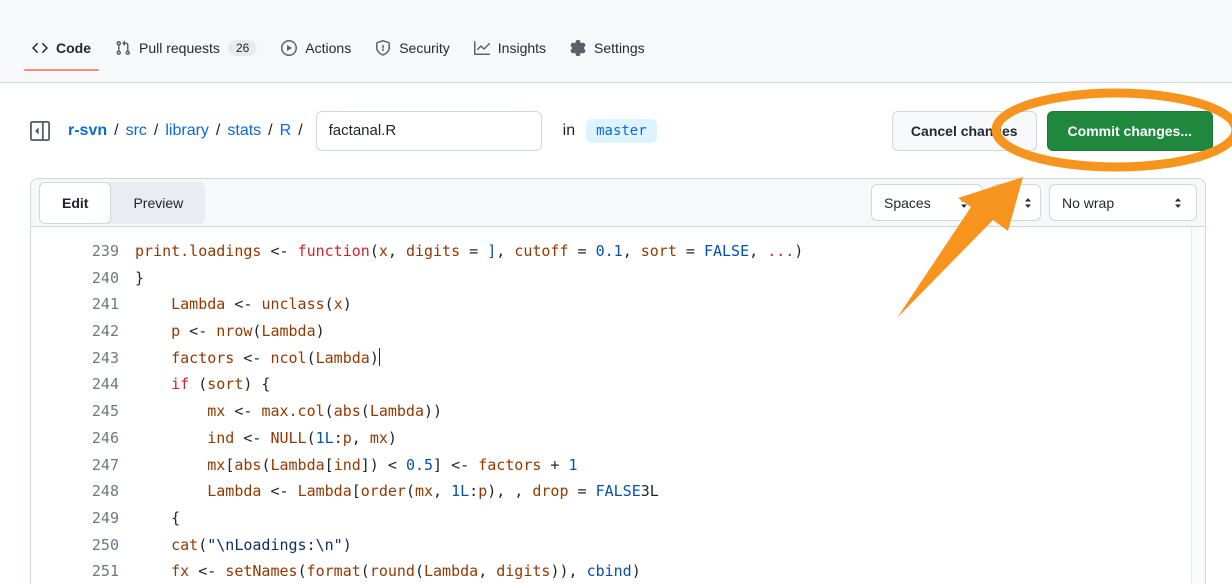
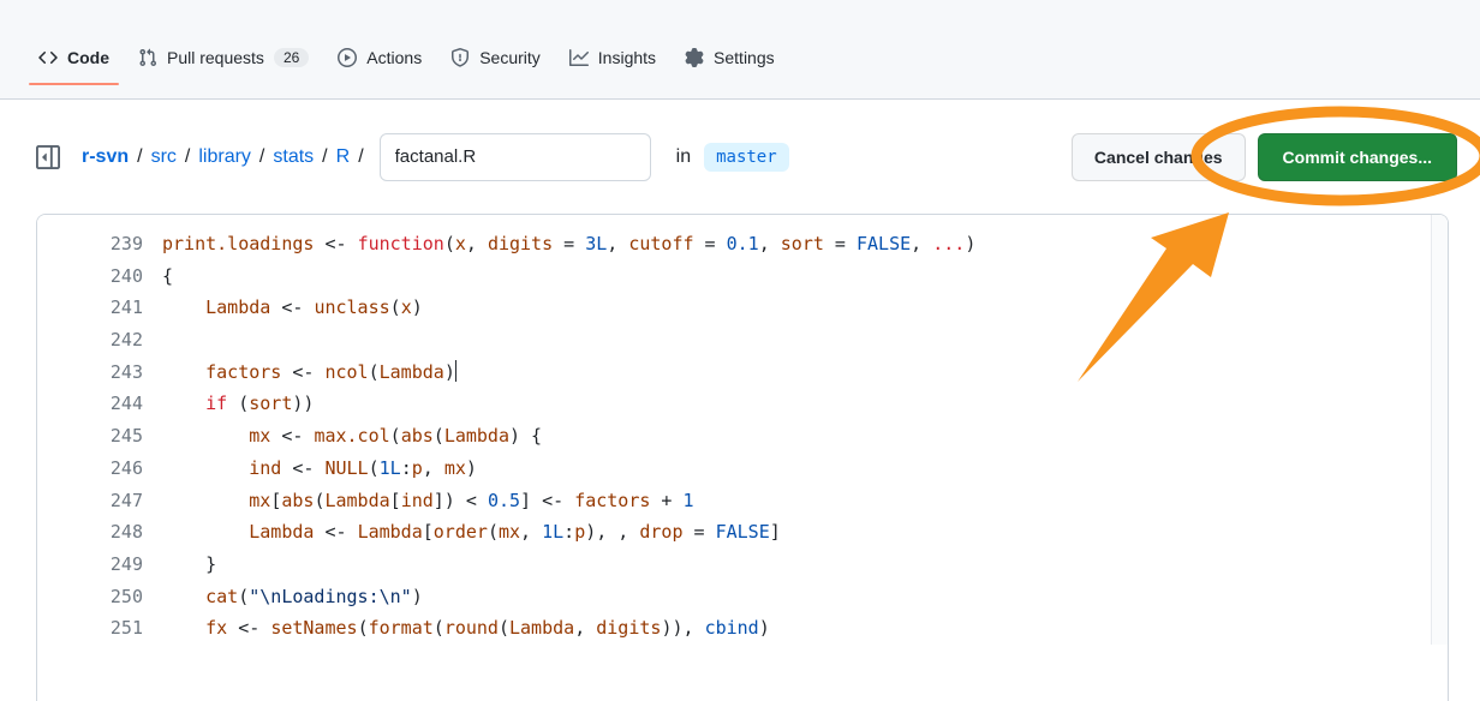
  Code
  Pull requests
  26
  Actions
  Security
  Insights
  Settings
  r-svn
  /
  src
  /
  library
  /
  stats
  /
  R
  /
  factanal.R
  in
  master
  Cancel chanes
  Commit changes...
- Edit
- Preview
- Spaces
- No wrap
  239
- print.loadings <- function(x, digits = ], cutoff = 0.1, sort = FALSE, ...)
+ print.loadings <- function(x, digits = 3L, cutoff = 0.1, sort = FALSE, ...)
  240
- }
+ {
  241
  Lambda <- unclass(x)
  242
- p <- nrow(Lambda)
  243
  factors <- ncol(Lambda)
  244
- if (sort) {
+ if (sort))
  245
- mx <- max.col(abs(Lambda))
+ mx <- max.col(abs(Lambda) {
  246
  ind <- NULL(1L:p, mx)
  247
  mx[abs(Lambda[ind]) < 0.5] <- factors + 1
  248
- Lambda <- Lambda[order(mx, 1L:p), , drop = FALSE3L
+ Lambda <- Lambda[order(mx, 1L:p), , drop = FALSE]
  249
- {
+ }
  250
  cat("\nLoadings:\n")
  251
  fx <- setNames(format(round(Lambda, digits)), cbind)
